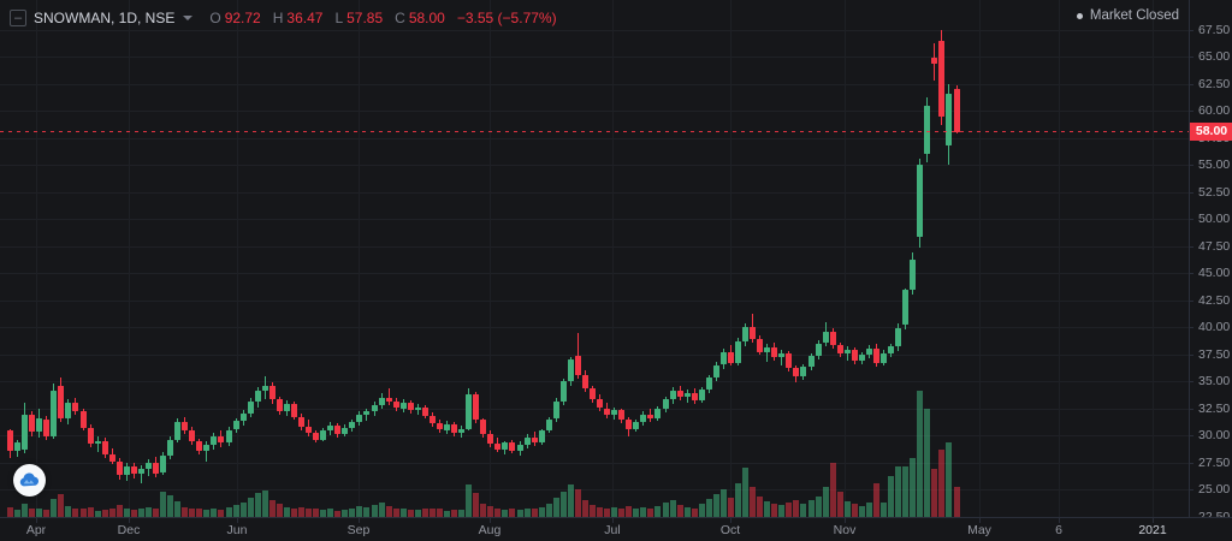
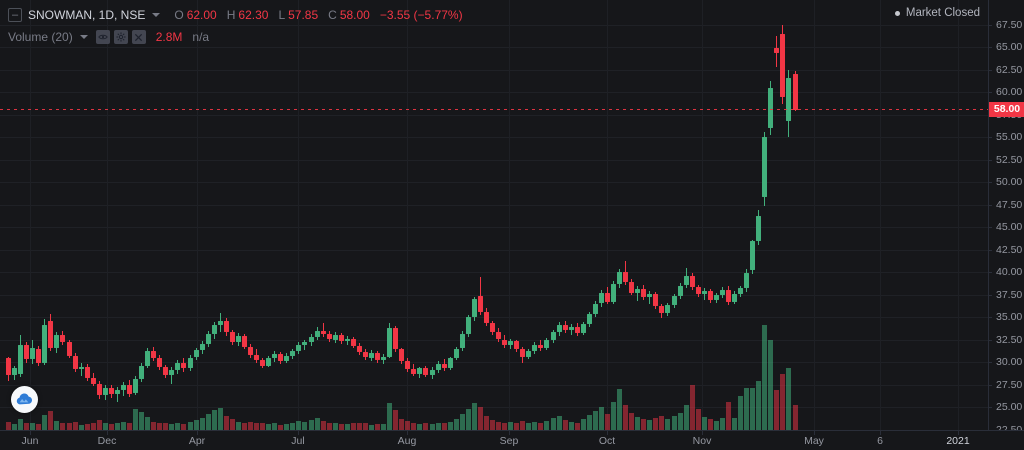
  –
  SNOWMAN, 1D, NSE
  O
- 92.72
+ 62.00
  H
- 36.47
+ 62.30
  L
  57.85
  C
  58.00
  −3.55 (−5.77%)
+ Volume (20)
+ 2.8M
+ n/a
  Market Closed
  67.50
  65.00
  62.50
  60.00
  55.00
  52.50
  50.00
  47.50
  45.00
  42.50
  40.00
  37.50
  35.00
  32.50
  30.00
  27.50
  25.00
  58.00
- Apr
+ Jun
  Dec
- Jun
+ Apr
- Sep
+ Jul
  Aug
- Jul
+ Sep
  Oct
  Nov
  May
  6
  2021
